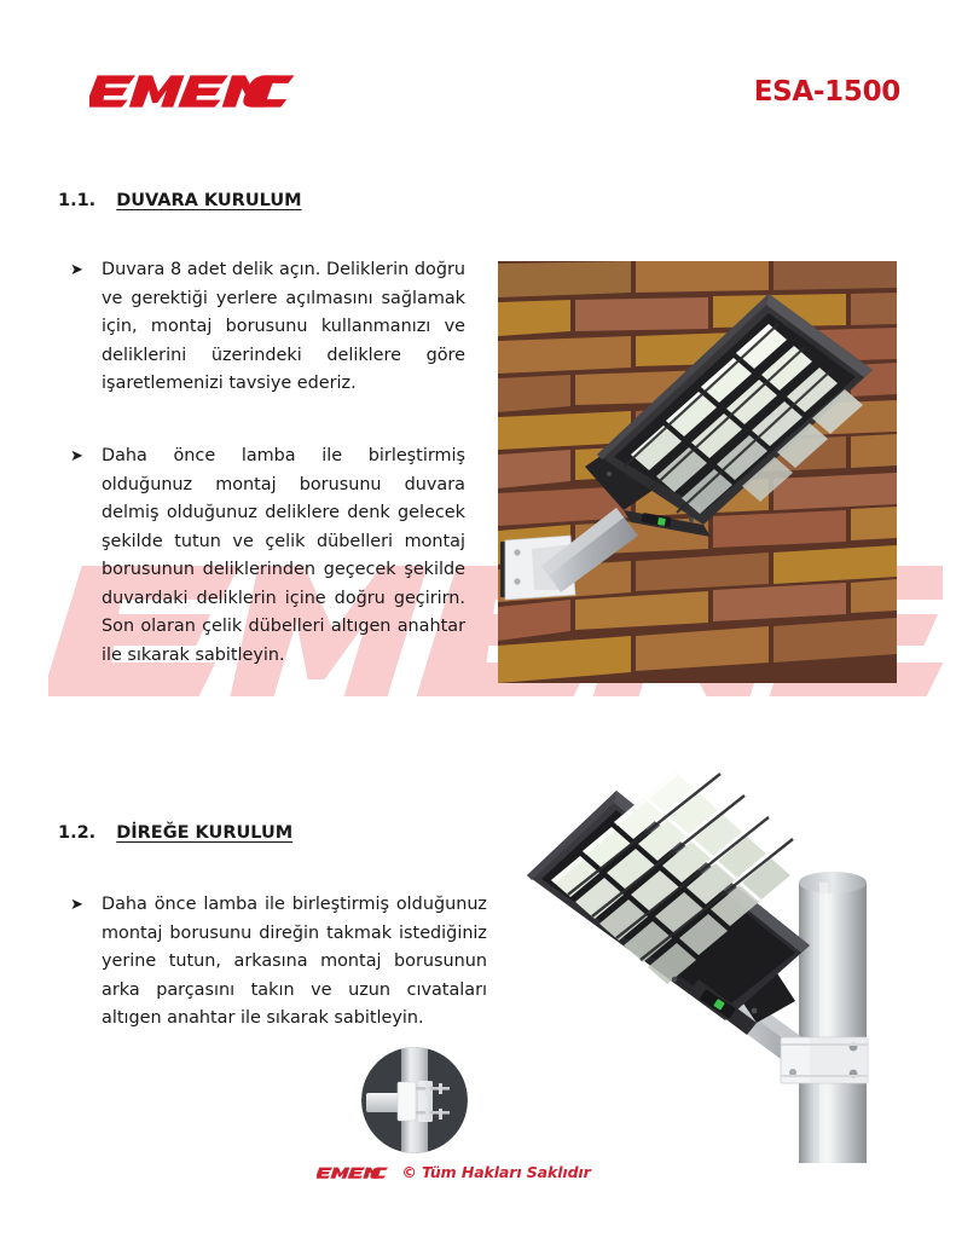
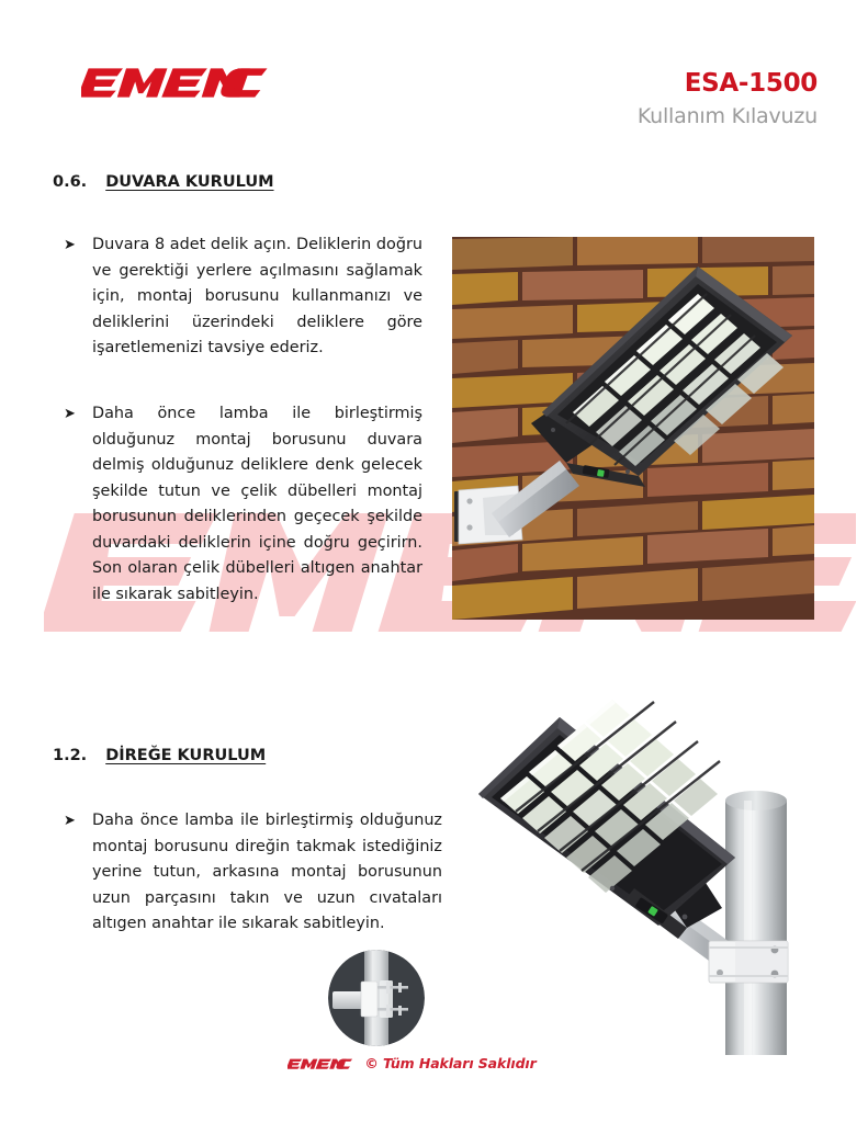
  ESA-1500
+ Kullanım Kılavuzu
- 1.1. DUVARA KURULUM
+ 0.6. DUVARA KURULUM
  ➤
  Duvara 8 adet delik açın. Deliklerin doğru ve gerektiği yerlere açılmasını sağlamak için, montaj borusunu kullanmanızı ve deliklerini üzerindeki deliklere göre işaretlemenizi tavsiye ederiz.
  ➤
  Daha önce lamba ile birleştirmiş olduğunuz montaj borusunu duvara delmiş olduğunuz deliklere denk gelecek şekilde tutun ve çelik dübelleri montaj borusunun deliklerinden geçecek şekilde duvardaki deliklerin içine doğru geçirirn. Son olaran çelik dübelleri altıgen anahtar ile sıkarak sabitleyin.
  1.2. DİREĞE KURULUM
  ➤
- Daha önce lamba ile birleştirmiş olduğunuz montaj borusunu direğin takmak istediğiniz yerine tutun, arkasına montaj borusunun arka parçasını takın ve uzun cıvataları altıgen anahtar ile sıkarak sabitleyin.
+ Daha önce lamba ile birleştirmiş olduğunuz montaj borusunu direğin takmak istediğiniz yerine tutun, arkasına montaj borusunun uzun parçasını takın ve uzun cıvataları altıgen anahtar ile sıkarak sabitleyin.
  © Tüm Hakları Saklıdır
